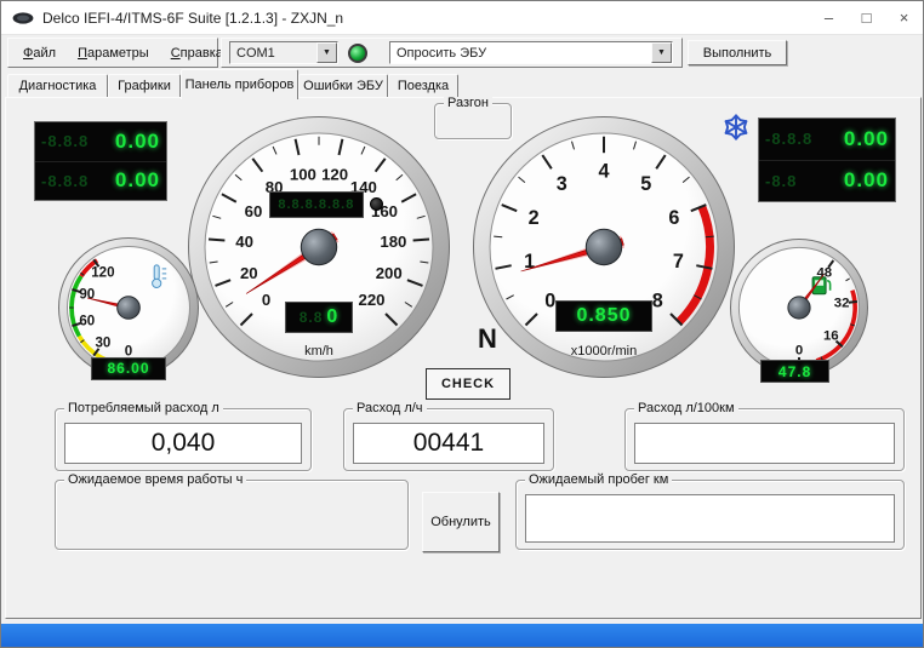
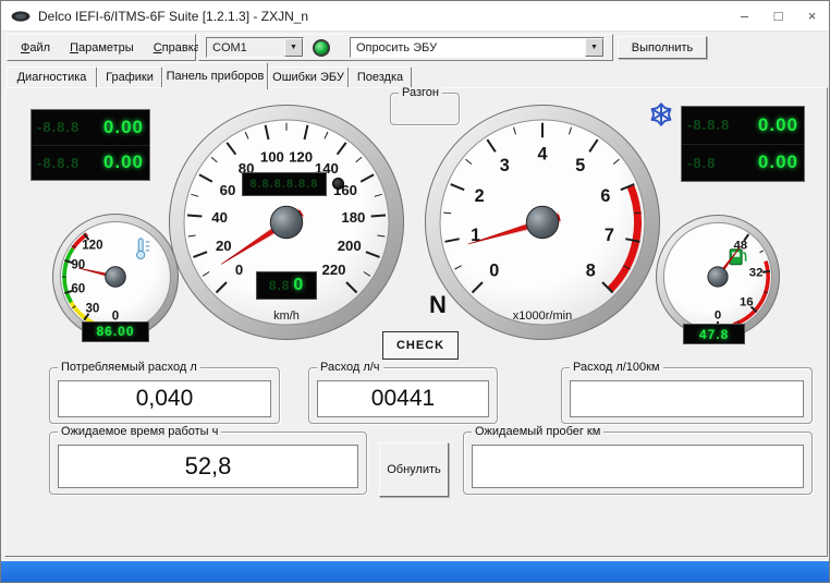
- Delco IEFI-4/ITMS-6F Suite [1.2.1.3] - ZXJN_n
+ Delco IEFI-6/ITMS-6F Suite [1.2.1.3] - ZXJN_n
  –
  □
  ×
  Файл
  Параметры
  Справка
  COM1
  Опросить ЭБУ
  Выполнить
  Диагностика
  Графики
  Панель приборов
  Ошибки ЭБУ
  Поездка
  Разгон
  -8.8.8
  0.00
  -8.8.8
  0.00
  -8.8.8
  0.00
  -8.8
  0.00
  0
  20
  40
  60
  80
  100
  120
  140
  160
  180
  200
  220
  8.8.8.8.8.8
  8.8
  0
  km/h
  0
  1
  2
  3
  4
  5
  6
  7
  8
- 0.850
  x1000r/min
  0
  30
  60
  90
  120
  86.00
  0
  16
  32
  48
  47.8
  N
  CHECK
  Потребляемый расход л
  0,040
  Расход л/ч
  00441
  Расход л/100км
  Ожидаемое время работы ч
+ 52,8
  Обнулить
  Ожидаемый пробег км
